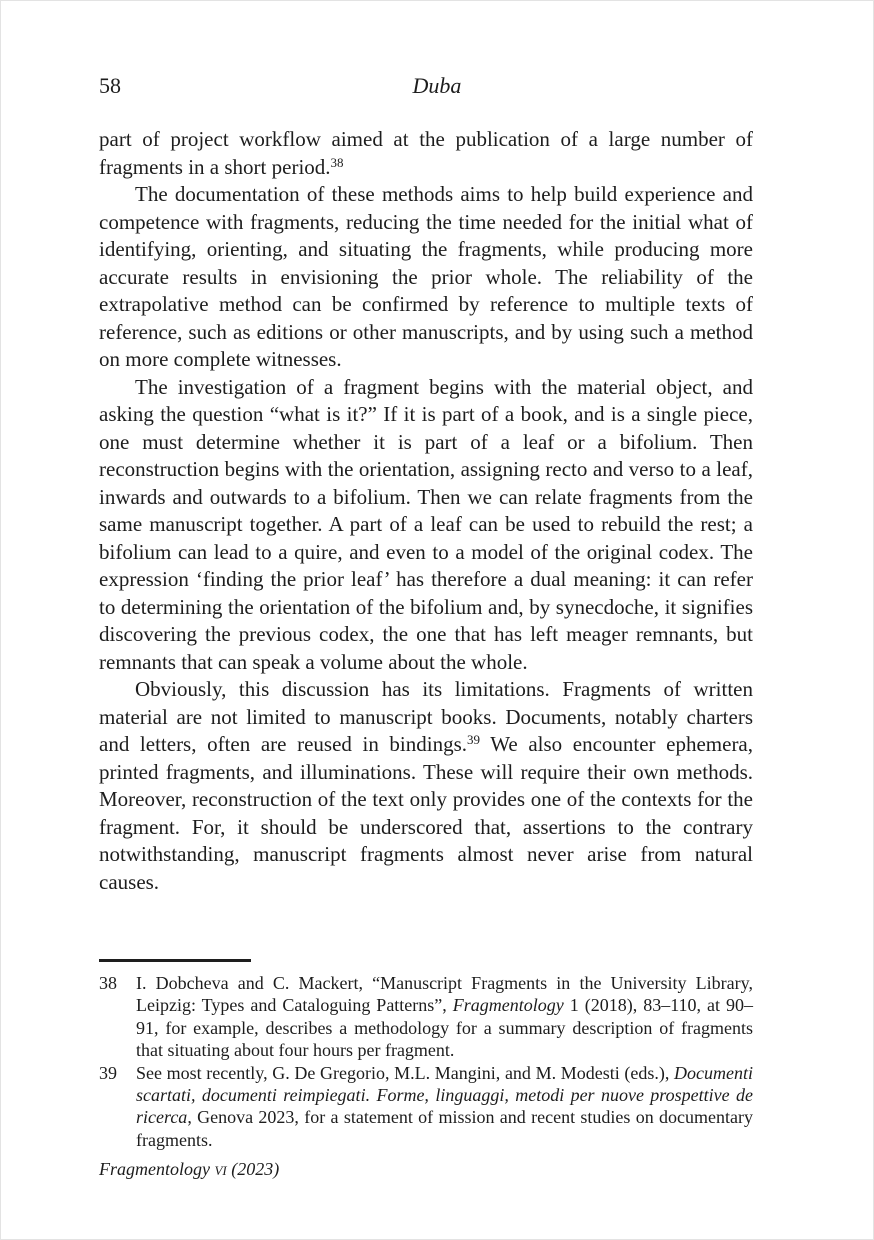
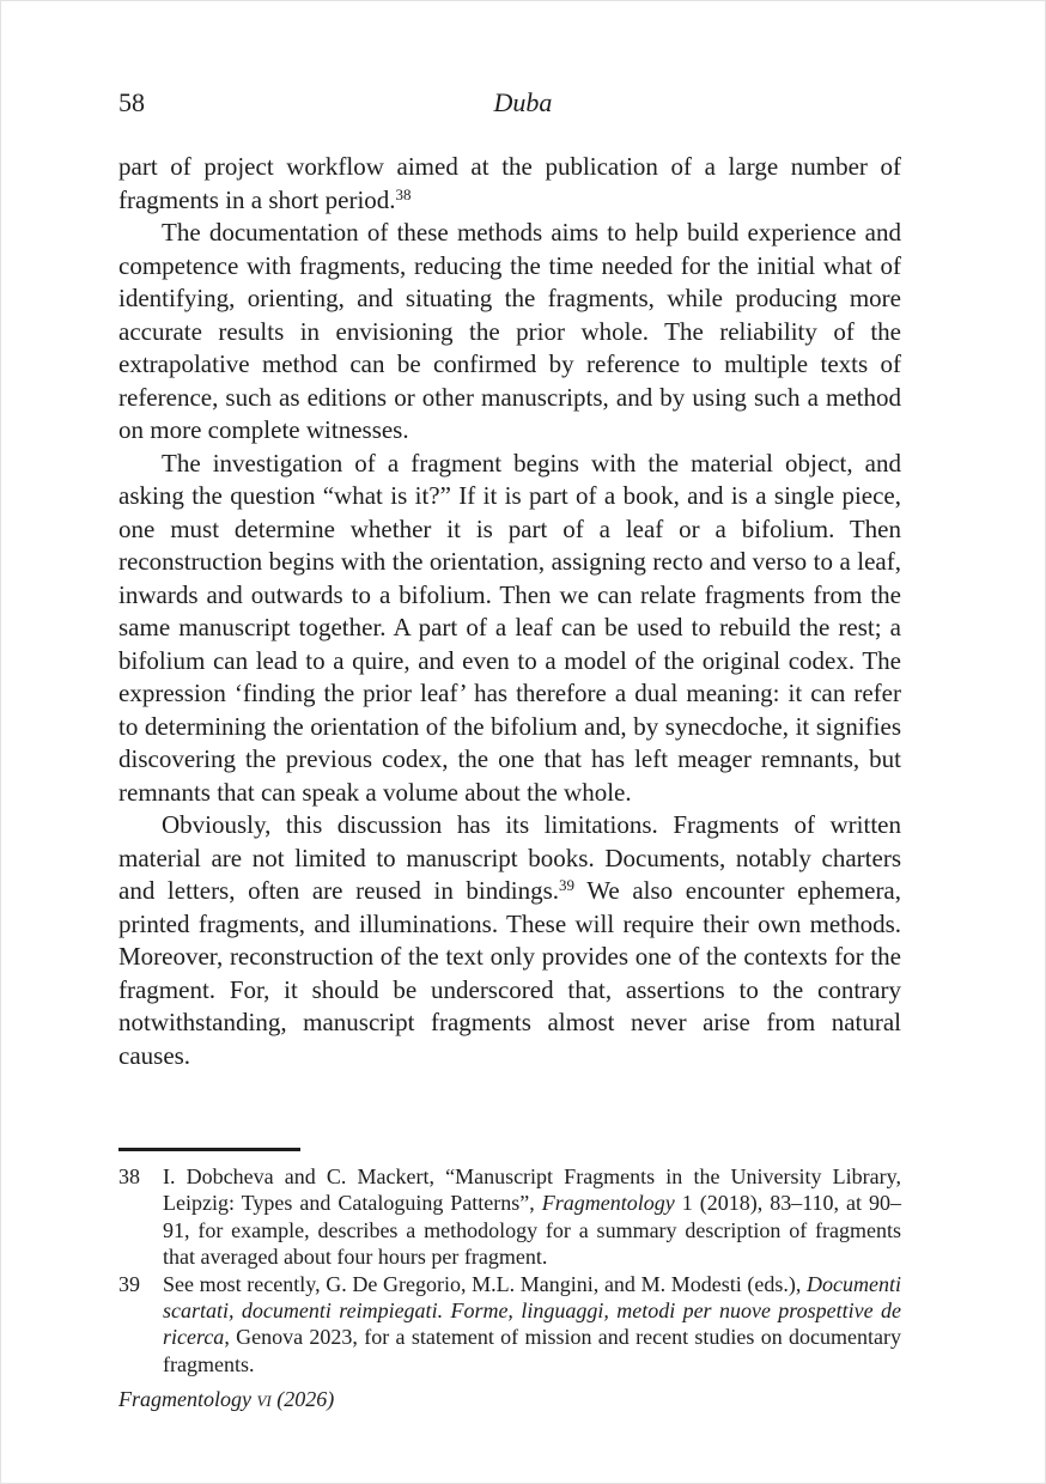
  58
  Duba
  part of project workflow aimed at the publication of a large number of fragments in a short period.38
  The documentation of these methods aims to help build experience and competence with fragments, reducing the time needed for the initial what of identifying, orienting, and situating the fragments, while producing more accurate results in envisioning the prior whole. The reliability of the extrapolative method can be confirmed by reference to multiple texts of reference, such as editions or other manuscripts, and by using such a method on more complete witnesses.
  The investigation of a fragment begins with the material object, and asking the question “what is it?” If it is part of a book, and is a single piece, one must determine whether it is part of a leaf or a bifolium. Then reconstruction begins with the orientation, assigning recto and verso to a leaf, inwards and outwards to a bifolium. Then we can relate fragments from the same manuscript together. A part of a leaf can be used to rebuild the rest; a bifolium can lead to a quire, and even to a model of the original codex. The expression ‘finding the prior leaf’ has therefore a dual meaning: it can refer to determining the orientation of the bifolium and, by synecdoche, it signifies discovering the previous codex, the one that has left meager remnants, but remnants that can speak a volume about the whole.
  Obviously, this discussion has its limitations. Fragments of written material are not limited to manuscript books. Documents, notably charters and letters, often are reused in bindings.39 We also encounter ephemera, printed fragments, and illuminations. These will require their own methods. Moreover, reconstruction of the text only provides one of the contexts for the fragment. For, it should be underscored that, assertions to the contrary notwithstanding, manuscript fragments almost never arise from natural causes.
  38
- I. Dobcheva and C. Mackert, “Manuscript Fragments in the University Library, Leipzig: Types and Cataloguing Patterns”, Fragmentology 1 (2018), 83–110, at 90–91, for example, describes a methodology for a summary description of fragments that situating about four hours per fragment.
+ I. Dobcheva and C. Mackert, “Manuscript Fragments in the University Library, Leipzig: Types and Cataloguing Patterns”, Fragmentology 1 (2018), 83–110, at 90–91, for example, describes a methodology for a summary description of fragments that averaged about four hours per fragment.
  39
  See most recently, G. De Gregorio, M.L. Mangini, and M. Modesti (eds.), Documenti scartati, documenti reimpiegati. Forme, linguaggi, metodi per nuove prospettive de ricerca, Genova 2023, for a statement of mission and recent studies on documentary fragments.
- Fragmentology vi (2023)
+ Fragmentology vi (2026)
